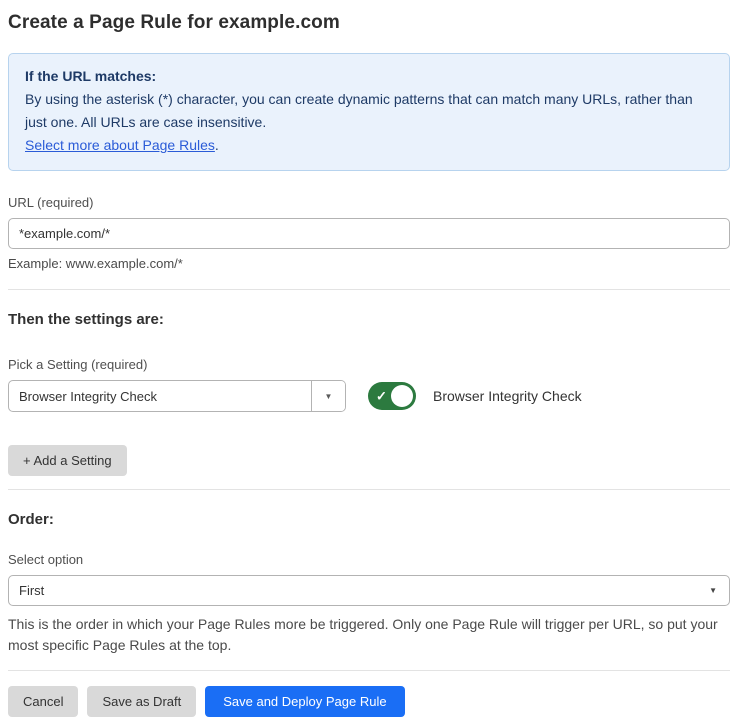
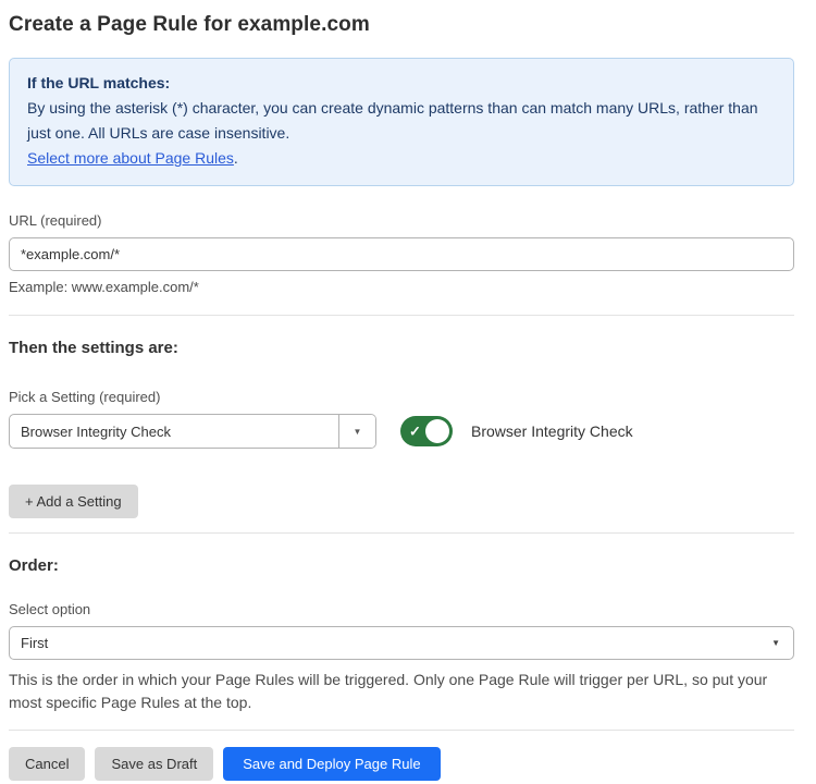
  Create a Page Rule for example.com
  If the URL matches:
- By using the asterisk (*) character, you can create dynamic patterns that can match many URLs, rather than just one. All URLs are case insensitive.
+ By using the asterisk (*) character, you can create dynamic patterns than can match many URLs, rather than just one. All URLs are case insensitive.
  Select more about Page Rules.
  URL (required)
  *example.com/*
  Example: www.example.com/*
  Then the settings are:
  Pick a Setting (required)
  Browser Integrity Check
  ▼
  ✓
  Browser Integrity Check
  + Add a Setting
  Order:
  Select option
  First
  ▼
- This is the order in which your Page Rules more be triggered. Only one Page Rule will trigger per URL, so put your most specific Page Rules at the top.
+ This is the order in which your Page Rules will be triggered. Only one Page Rule will trigger per URL, so put your most specific Page Rules at the top.
  Cancel
  Save as Draft
  Save and Deploy Page Rule
